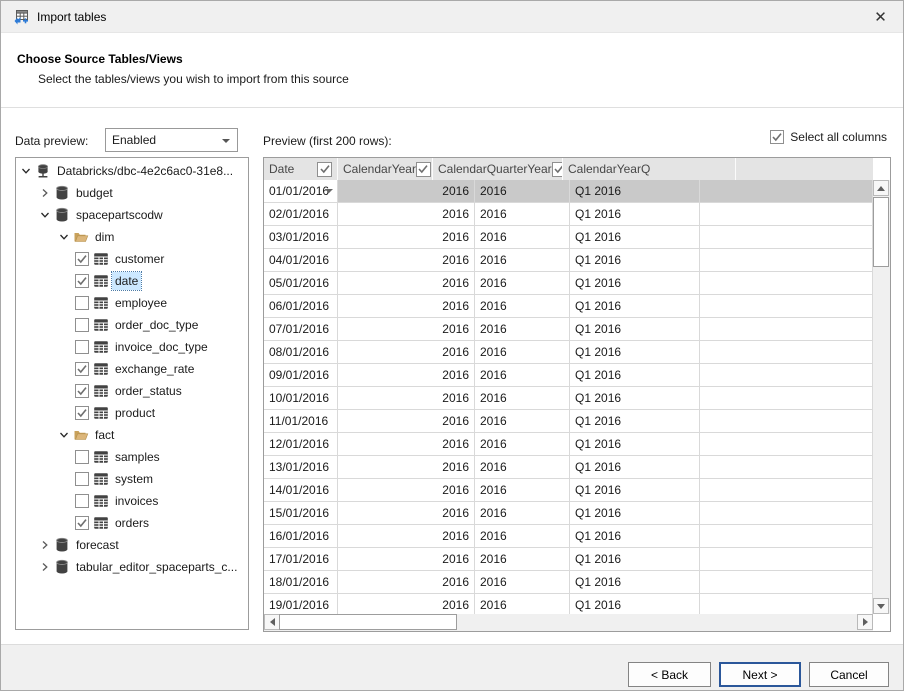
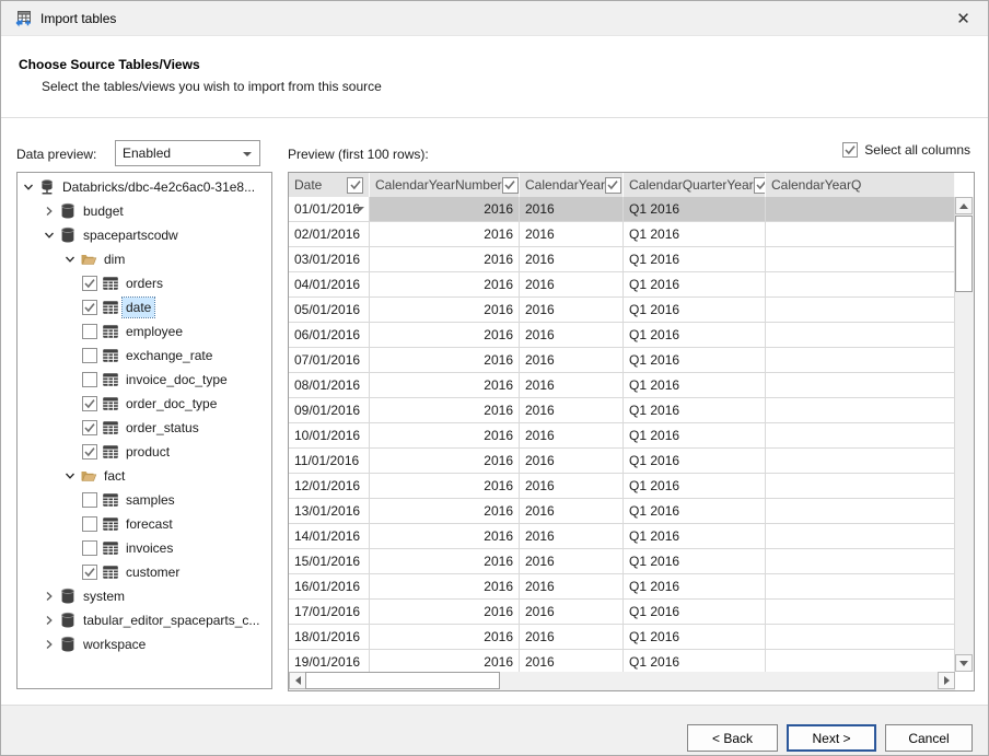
  Import tables
  ✕
  Choose Source Tables/Views
  Select the tables/views you wish to import from this source
  Data preview:
  Enabled
- Preview (first 200 rows):
+ Preview (first 100 rows):
  Select all columns
  Databricks/dbc-4e2c6ac0-31e8...
  budget
  spacepartscodw
  dim
- customer
+ orders
  date
  employee
- order_doc_type
+ exchange_rate
  invoice_doc_type
- exchange_rate
+ order_doc_type
  order_status
  product
  fact
  samples
- system
+ forecast
  invoices
- orders
+ customer
- forecast
+ system
  tabular_editor_spaceparts_c...
+ workspace
  Date
+ CalendarYearNumber
  CalendarYear
  CalendarQuarterYear
  CalendarYearQ
  01/01/2016
  2016
  2016
  Q1 2016
  02/01/2016
  2016
  2016
  Q1 2016
  03/01/2016
  2016
  2016
  Q1 2016
  04/01/2016
  2016
  2016
  Q1 2016
  05/01/2016
  2016
  2016
  Q1 2016
  06/01/2016
  2016
  2016
  Q1 2016
  07/01/2016
  2016
  2016
  Q1 2016
  08/01/2016
  2016
  2016
  Q1 2016
  09/01/2016
  2016
  2016
  Q1 2016
  10/01/2016
  2016
  2016
  Q1 2016
  11/01/2016
  2016
  2016
  Q1 2016
  12/01/2016
  2016
  2016
  Q1 2016
  13/01/2016
  2016
  2016
  Q1 2016
  14/01/2016
  2016
  2016
  Q1 2016
  15/01/2016
  2016
  2016
  Q1 2016
  16/01/2016
  2016
  2016
  Q1 2016
  17/01/2016
  2016
  2016
  Q1 2016
  18/01/2016
  2016
  2016
  Q1 2016
  19/01/2016
  2016
  2016
  Q1 2016
  < Back
  Next >
  Cancel
